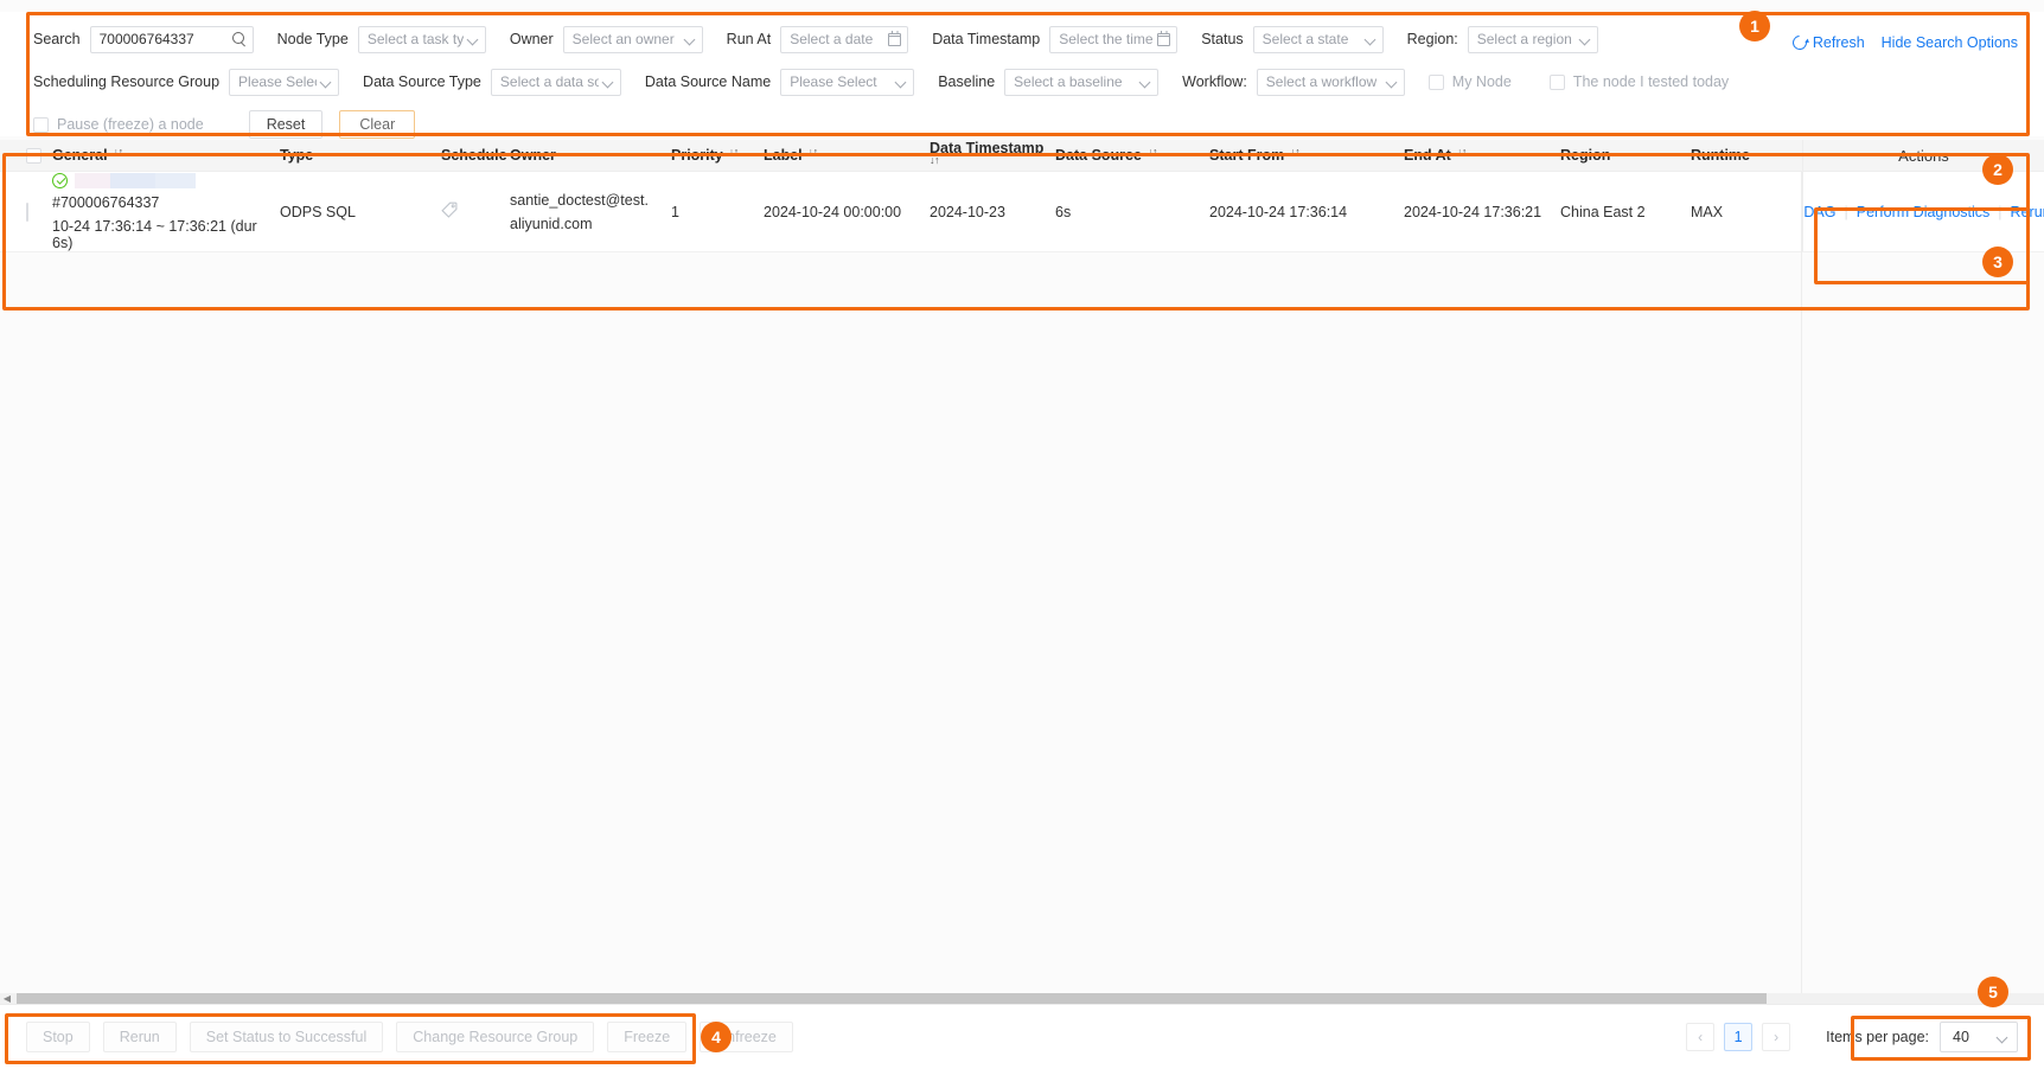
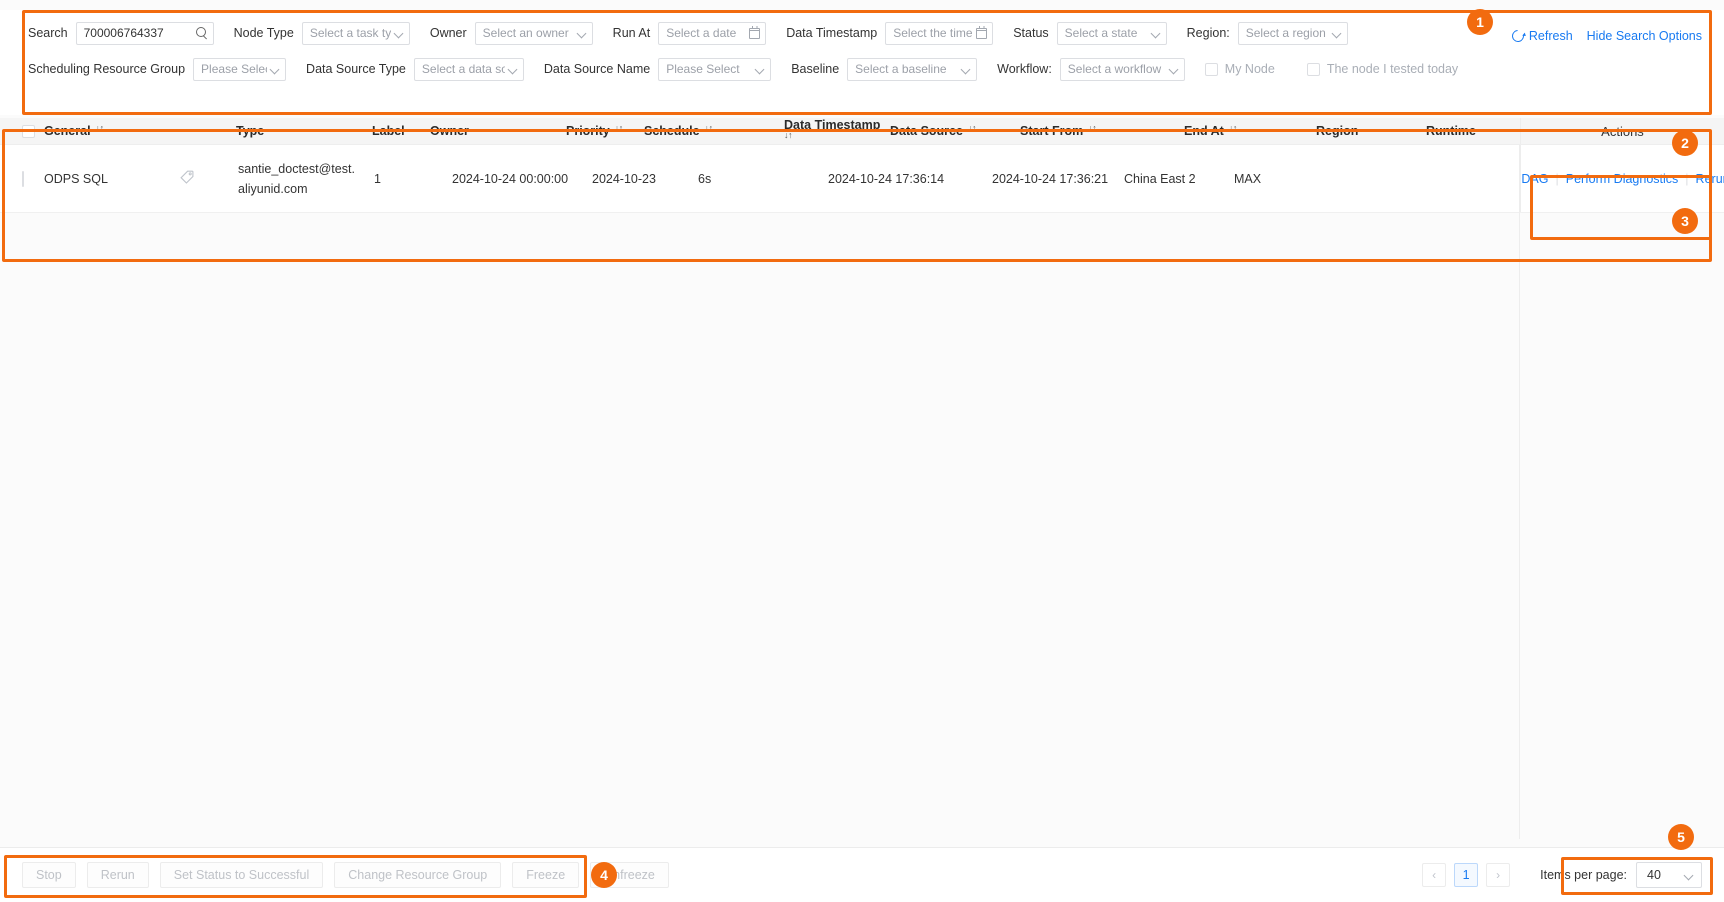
  Search
  700006764337
  Node Type
  Select a task ty
  Owner
  Select an owner
  Run At
  Select a date
  Data Timestamp
  Select the time
  Status
  Select a state
  Region:
  Select a region
  Scheduling Resource Group
  Please Sele
  Data Source Type
  Select a data so
  Data Source Name
  Please Select
  Baseline
  Select a baseline
  Workflow:
  Select a workflow
  My Node
  The node I tested today
- Pause (freeze) a node
- Reset
- Clear
  Refresh
  Hide Search Options
  General
  Type
- Schedule
+ Label
  Owner
  Priority
- Label
+ Schedule
  Data Timestamp
  Data Source
  Start From
  End At
  Region
  Runtime
  Actions
- #700006764337
- 10-24 17:36:14 ~ 17:36:21 (dur 6s)
  ODPS SQL
  santie_doctest@test.aliyunid.com
  1
  2024-10-24 00:00:00
  2024-10-23
  6s
  2024-10-24 17:36:14
  2024-10-24 17:36:21
  China East 2
  MAX
  DAG
  |
  Perform Diagnostics
  |
  Reru
- ◀
  Stop
  Rerun
  Set Status to Successful
  Change Resource Group
  Freeze
  freeze
  ‹
  1
  ›
  Items per page:
  40
  1
  2
  3
  4
  5
